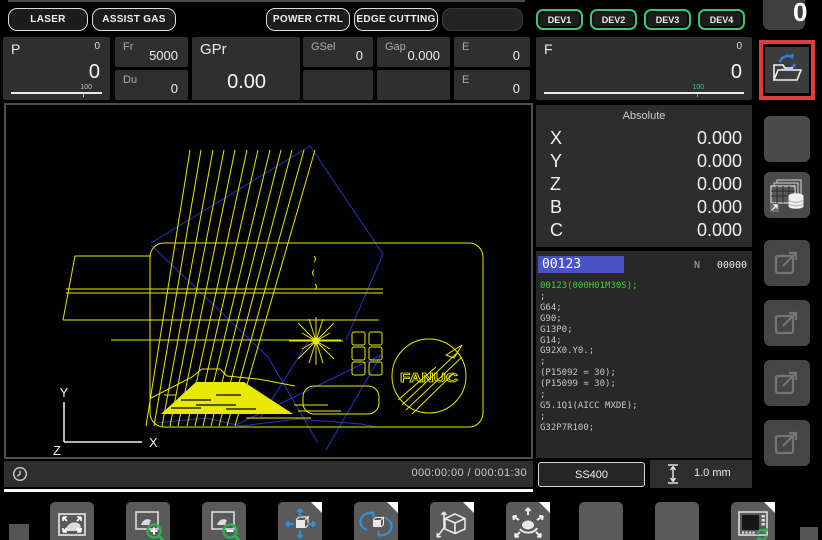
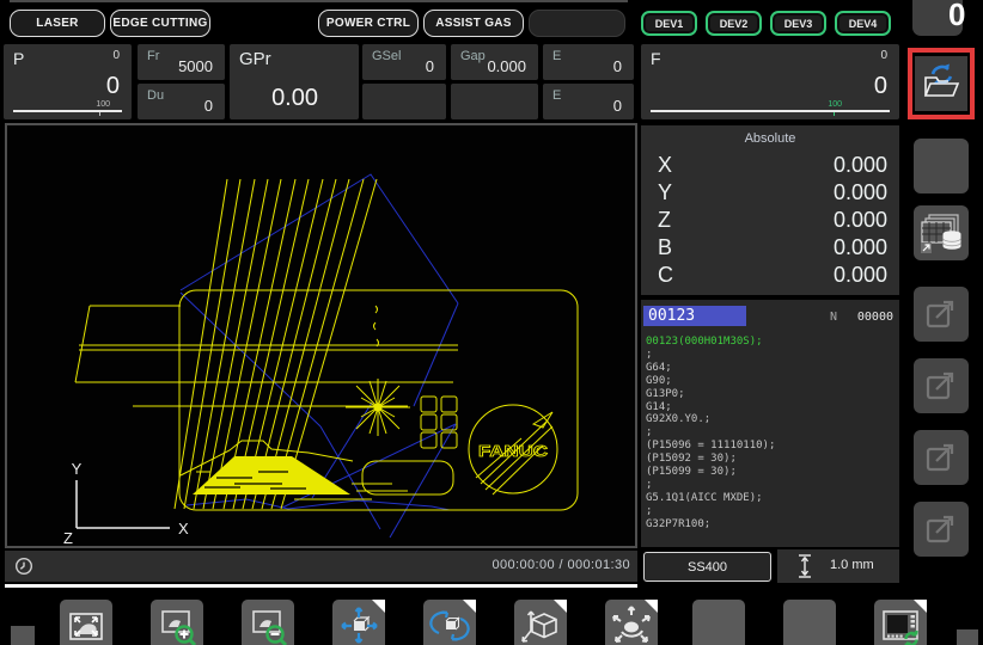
  LASER
- ASSIST GAS
+ EDGE CUTTING
  POWER CTRL
- EDGE CUTTING
+ ASSIST GAS
  DEV1
  DEV2
  DEV3
  DEV4
  P
  0
  0
  Fr
  5000
  Du
  0
  GPr
  0.00
  GSel
  0
  Gap
  0.000
  E
  0
  E
  0
  F
  0
  0
  FANUC
  Y
  Z
  X
  000:00:00 / 000:01:30
  Absolute
  X
  0.000
  Y
  0.000
  Z
  0.000
  B
  0.000
  C
  0.000
  00123
  N
  00000
  00123(000H01M30S);
  ;
  G64;
  G90;
  G13P0;
  G14;
  G92X0.Y0.;
  ;
+ (P15096 = 11110110);
  (P15092 = 30);
  (P15099 = 30);
  ;
  G5.1Q1(AICC MXDE);
  ;
  G32P7R100;
  SS400
  1.0 mm
  0
